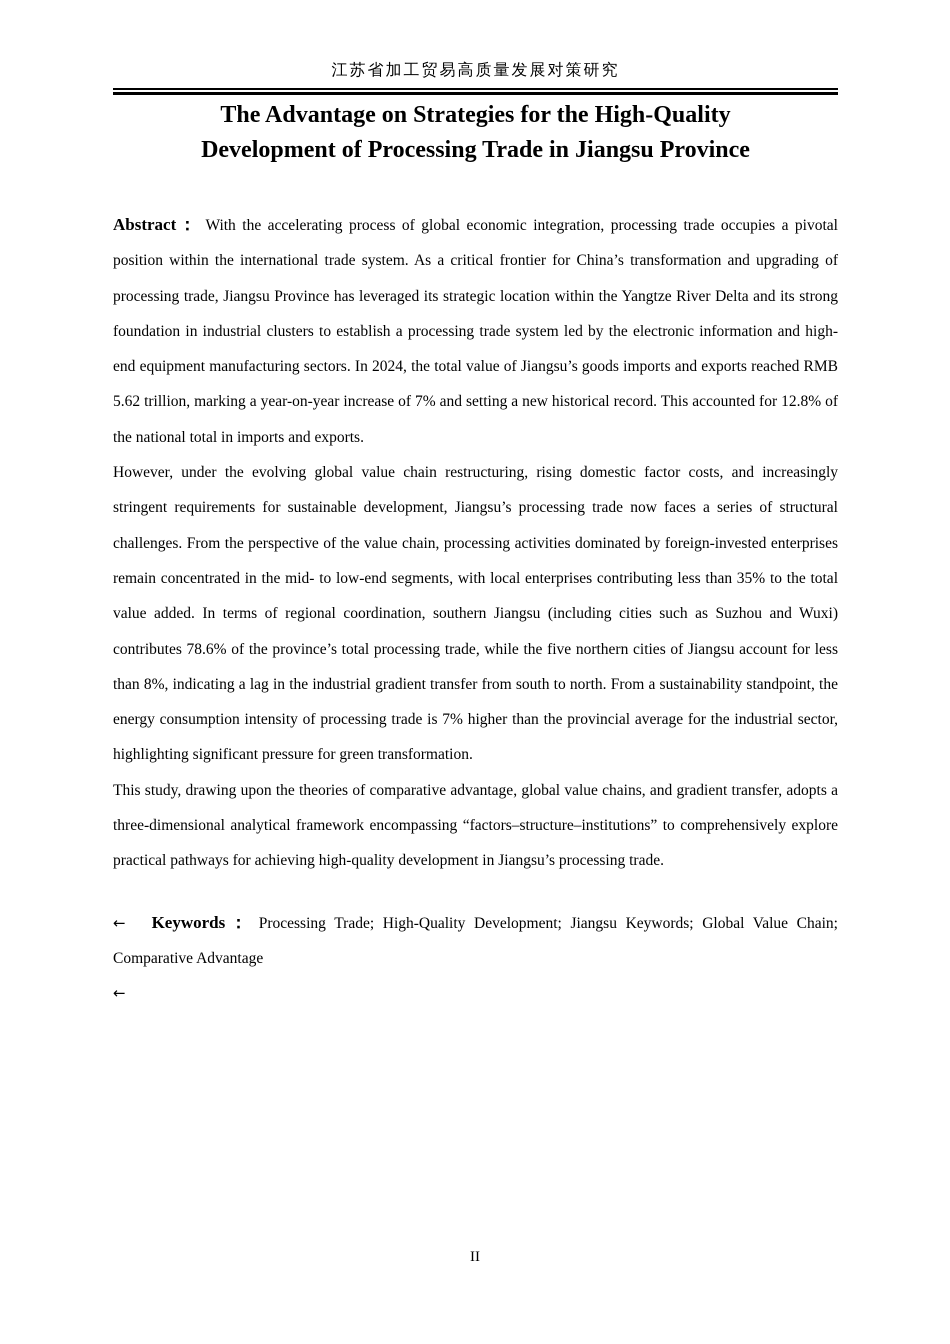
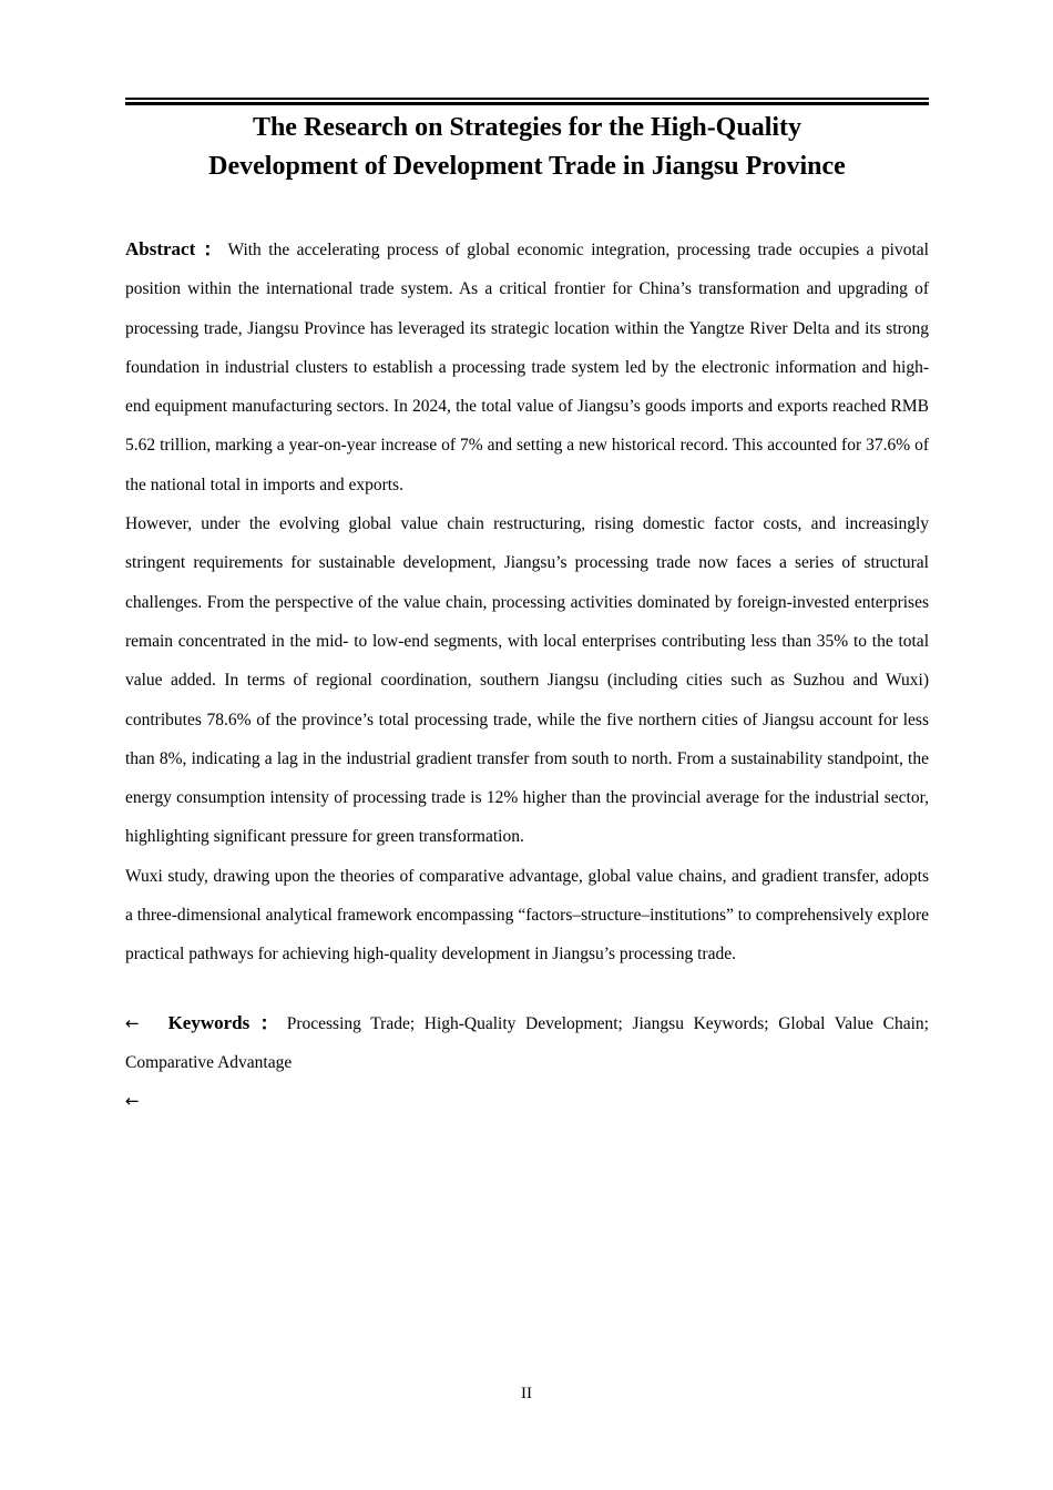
- 江苏省加工贸易高质量发展对策研究
- The Advantage on Strategies for the High-Quality
+ The Research on Strategies for the High-Quality
- Development of Processing Trade in Jiangsu Province
+ Development of Development Trade in Jiangsu Province
- Abstract： With the accelerating process of global economic integration, processing trade occupies a pivotal position within the international trade system. As a critical frontier for China’s transformation and upgrading of processing trade, Jiangsu Province has leveraged its strategic location within the Yangtze River Delta and its strong foundation in industrial clusters to establish a processing trade system led by the electronic information and high-end equipment manufacturing sectors. In 2024, the total value of Jiangsu’s goods imports and exports reached RMB 5.62 trillion, marking a year-on-year increase of 7% and setting a new historical record. This accounted for 12.8% of the national total in imports and exports.
+ Abstract： With the accelerating process of global economic integration, processing trade occupies a pivotal position within the international trade system. As a critical frontier for China’s transformation and upgrading of processing trade, Jiangsu Province has leveraged its strategic location within the Yangtze River Delta and its strong foundation in industrial clusters to establish a processing trade system led by the electronic information and high-end equipment manufacturing sectors. In 2024, the total value of Jiangsu’s goods imports and exports reached RMB 5.62 trillion, marking a year-on-year increase of 7% and setting a new historical record. This accounted for 37.6% of the national total in imports and exports.
- However, under the evolving global value chain restructuring, rising domestic factor costs, and increasingly stringent requirements for sustainable development, Jiangsu’s processing trade now faces a series of structural challenges. From the perspective of the value chain, processing activities dominated by foreign-invested enterprises remain concentrated in the mid- to low-end segments, with local enterprises contributing less than 35% to the total value added. In terms of regional coordination, southern Jiangsu (including cities such as Suzhou and Wuxi) contributes 78.6% of the province’s total processing trade, while the five northern cities of Jiangsu account for less than 8%, indicating a lag in the industrial gradient transfer from south to north. From a sustainability standpoint, the energy consumption intensity of processing trade is 7% higher than the provincial average for the industrial sector, highlighting significant pressure for green transformation.
+ However, under the evolving global value chain restructuring, rising domestic factor costs, and increasingly stringent requirements for sustainable development, Jiangsu’s processing trade now faces a series of structural challenges. From the perspective of the value chain, processing activities dominated by foreign-invested enterprises remain concentrated in the mid- to low-end segments, with local enterprises contributing less than 35% to the total value added. In terms of regional coordination, southern Jiangsu (including cities such as Suzhou and Wuxi) contributes 78.6% of the province’s total processing trade, while the five northern cities of Jiangsu account for less than 8%, indicating a lag in the industrial gradient transfer from south to north. From a sustainability standpoint, the energy consumption intensity of processing trade is 12% higher than the provincial average for the industrial sector, highlighting significant pressure for green transformation.
- This study, drawing upon the theories of comparative advantage, global value chains, and gradient transfer, adopts a three-dimensional analytical framework encompassing “factors–structure–institutions” to comprehensively explore practical pathways for achieving high-quality development in Jiangsu’s processing trade.
+ Wuxi study, drawing upon the theories of comparative advantage, global value chains, and gradient transfer, adopts a three-dimensional analytical framework encompassing “factors–structure–institutions” to comprehensively explore practical pathways for achieving high-quality development in Jiangsu’s processing trade.
  ← Keywords： Processing Trade; High-Quality Development; Jiangsu Keywords; Global Value Chain; Comparative Advantage
  ←
  II
